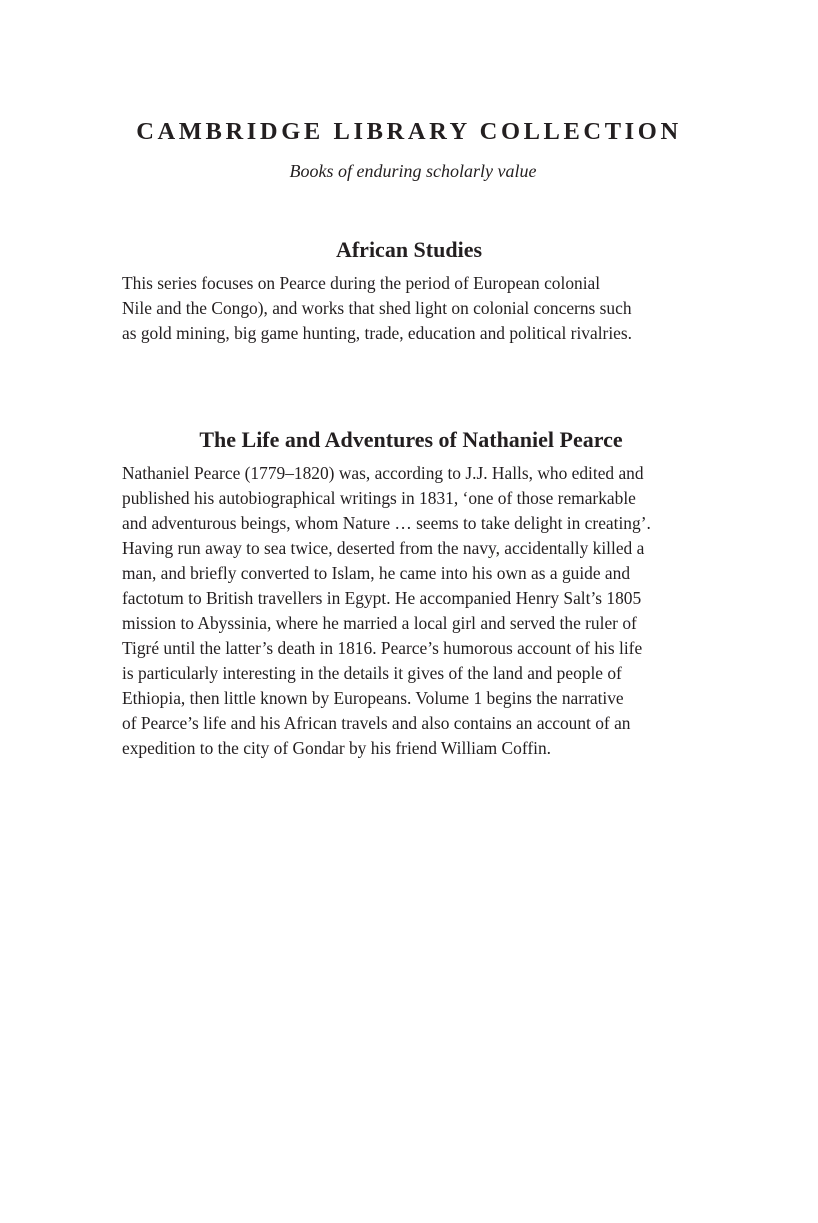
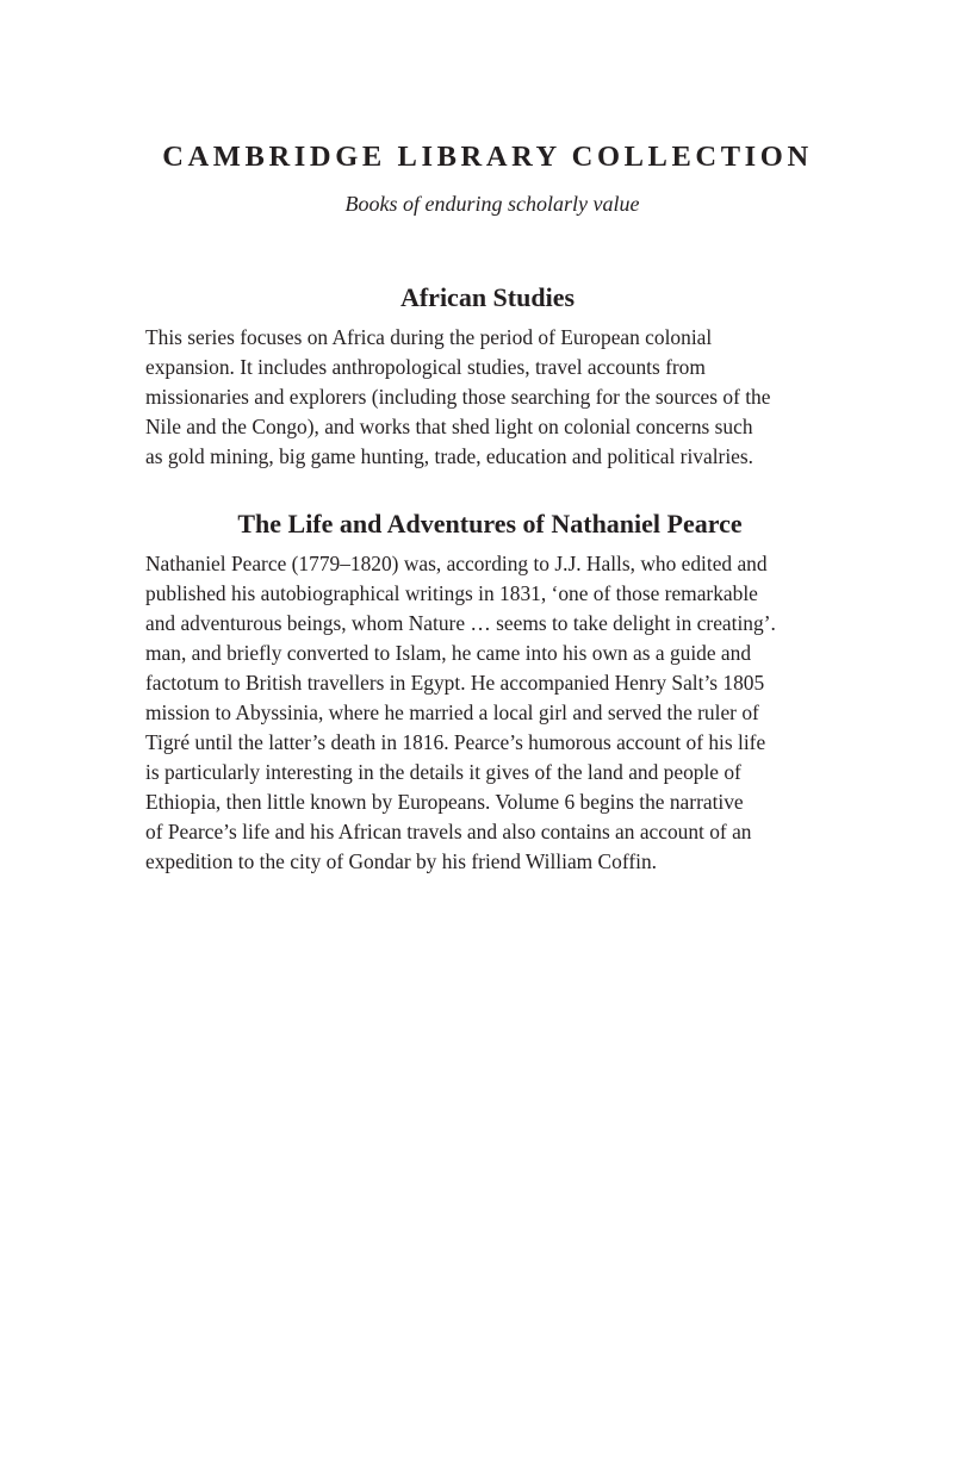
  CAMBRIDGE LIBRARY COLLECTION
  Books of enduring scholarly value
  African Studies
- This series focuses on Pearce during the period of European colonial
+ This series focuses on Africa during the period of European colonial
+ expansion. It includes anthropological studies, travel accounts from
+ missionaries and explorers (including those searching for the sources of the
  Nile and the Congo), and works that shed light on colonial concerns such
  as gold mining, big game hunting, trade, education and political rivalries.
  The Life and Adventures of Nathaniel Pearce
  Nathaniel Pearce (1779–1820) was, according to J.J. Halls, who edited and
  published his autobiographical writings in 1831, ‘one of those remarkable
  and adventurous beings, whom Nature … seems to take delight in creating’.
- Having run away to sea twice, deserted from the navy, accidentally killed a
  man, and briefly converted to Islam, he came into his own as a guide and
  factotum to British travellers in Egypt. He accompanied Henry Salt’s 1805
  mission to Abyssinia, where he married a local girl and served the ruler of
  Tigré until the latter’s death in 1816. Pearce’s humorous account of his life
  is particularly interesting in the details it gives of the land and people of
- Ethiopia, then little known by Europeans. Volume 1 begins the narrative
+ Ethiopia, then little known by Europeans. Volume 6 begins the narrative
  of Pearce’s life and his African travels and also contains an account of an
  expedition to the city of Gondar by his friend William Coffin.
